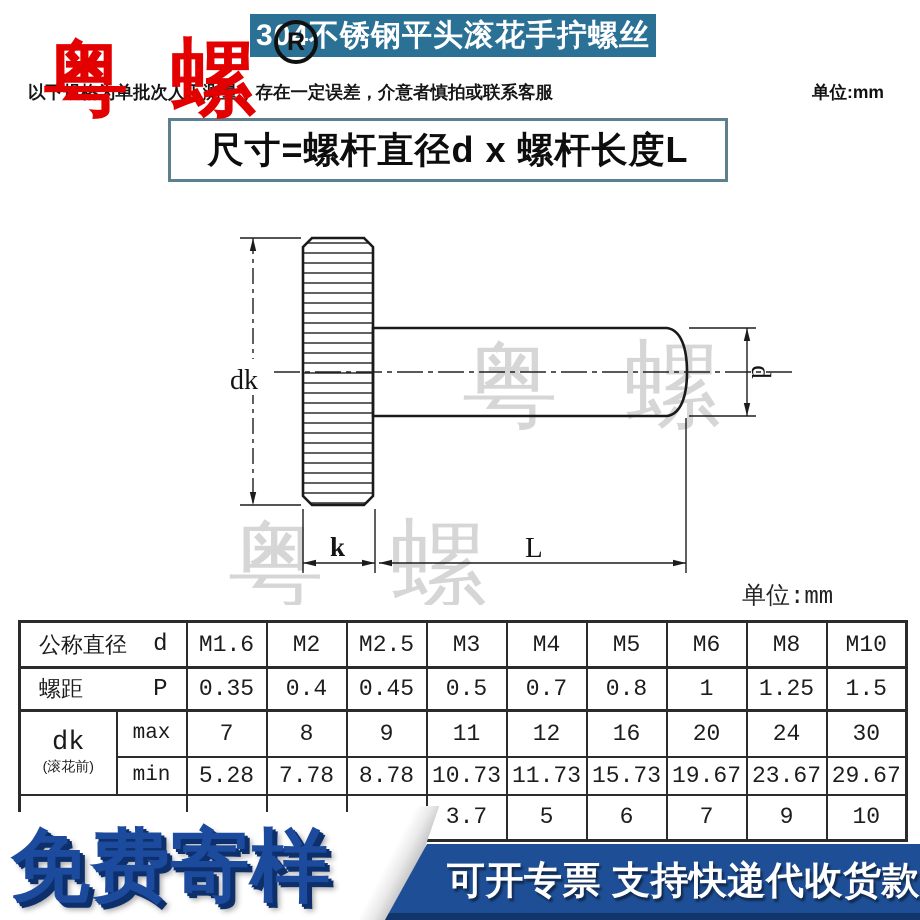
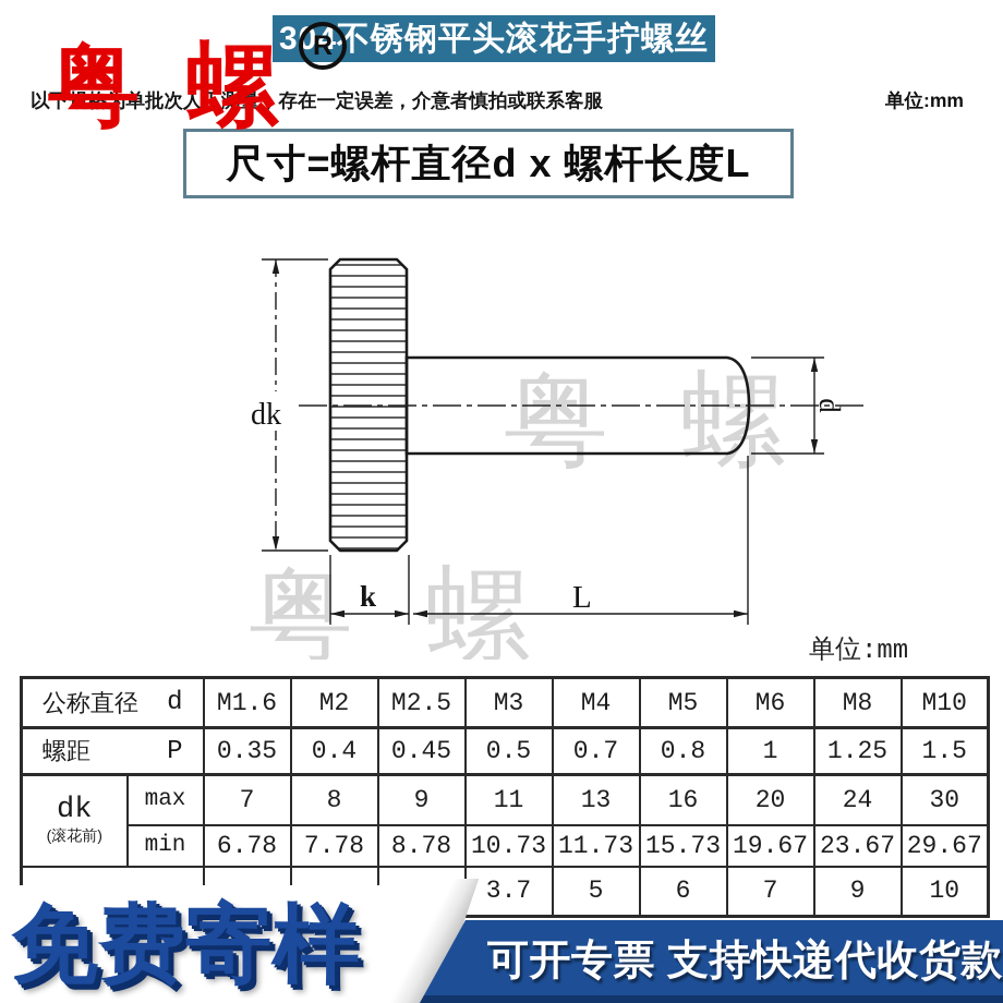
  304不锈钢平头滚花手拧螺丝
  R
  粤 螺
  以下规格为单批次人工测量，存在一定误差，介意者慎拍或联系客服
  单位:mm
  尺寸=螺杆直径d x 螺杆长度L
  粤 螺
  粤 螺
  dk
  k
  L
  单位:mm
  公称直径 d	M1.6	M2	M2.5	M3	M4	M5	M6	M8	M10
  螺距 P	0.35	0.4	0.45	0.5	0.7	0.8	1	1.25	1.5
- dk (滚花前)	max	7	8	9	11	12	16	20	24	30
+ dk (滚花前)	max	7	8	9	11	13	16	20	24	30
- min	5.28	7.78	8.78	10.73	11.73	15.73	19.67	23.67	29.67
+ min	6.78	7.78	8.78	10.73	11.73	15.73	19.67	23.67	29.67
  				3.7	5	6	7	9	10
  免费寄样
  可开专票 支持快递代收货款
